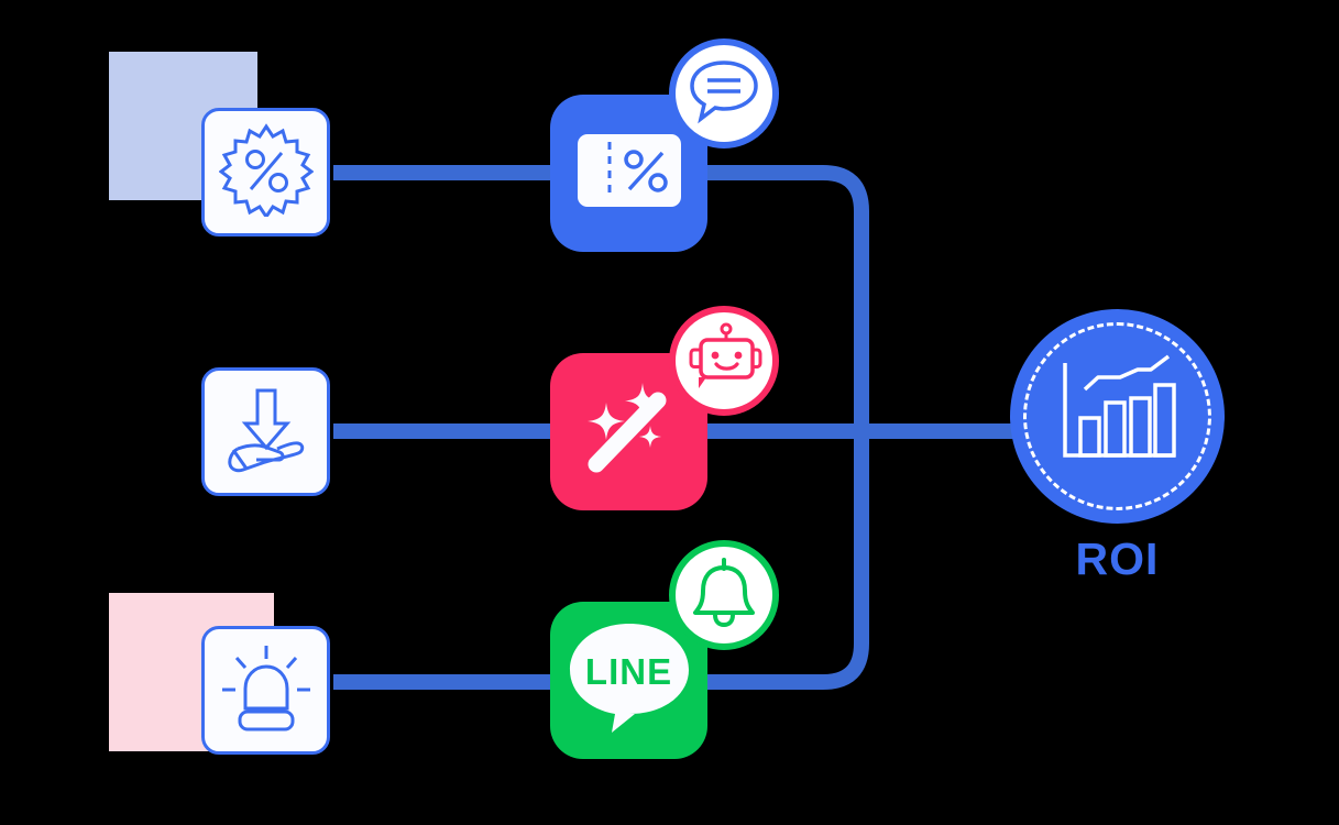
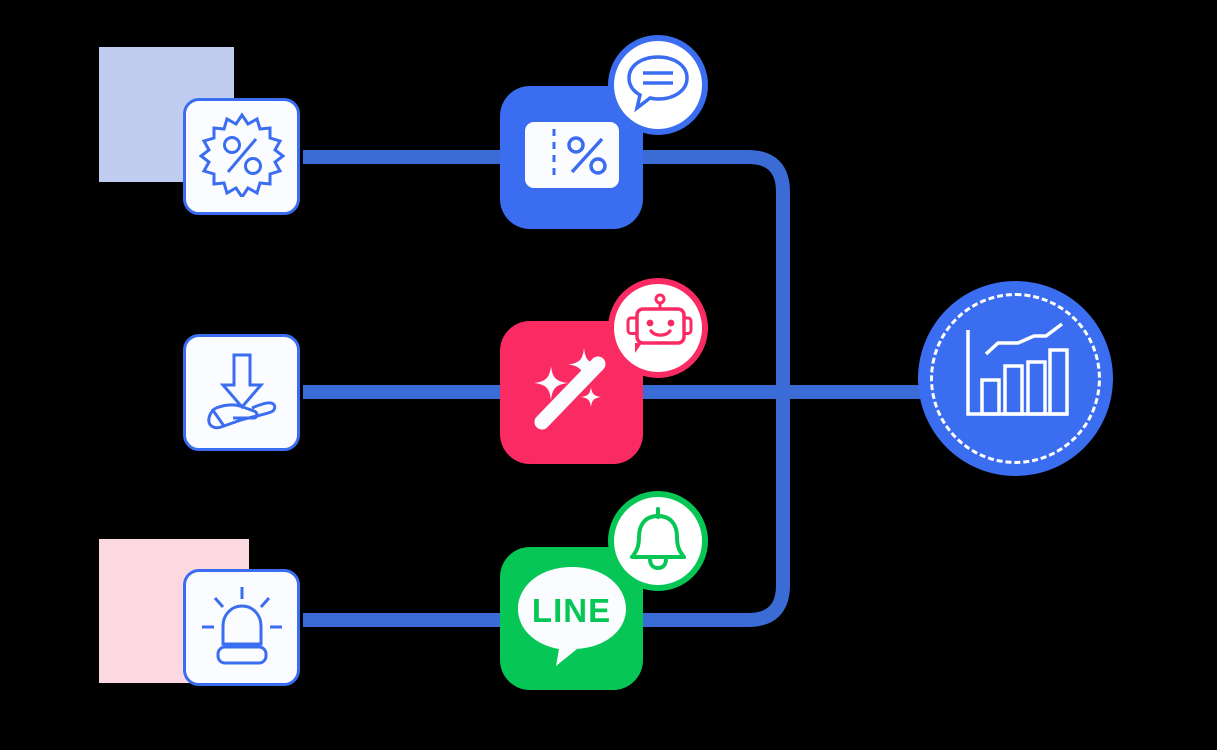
  LINE
- ROI
